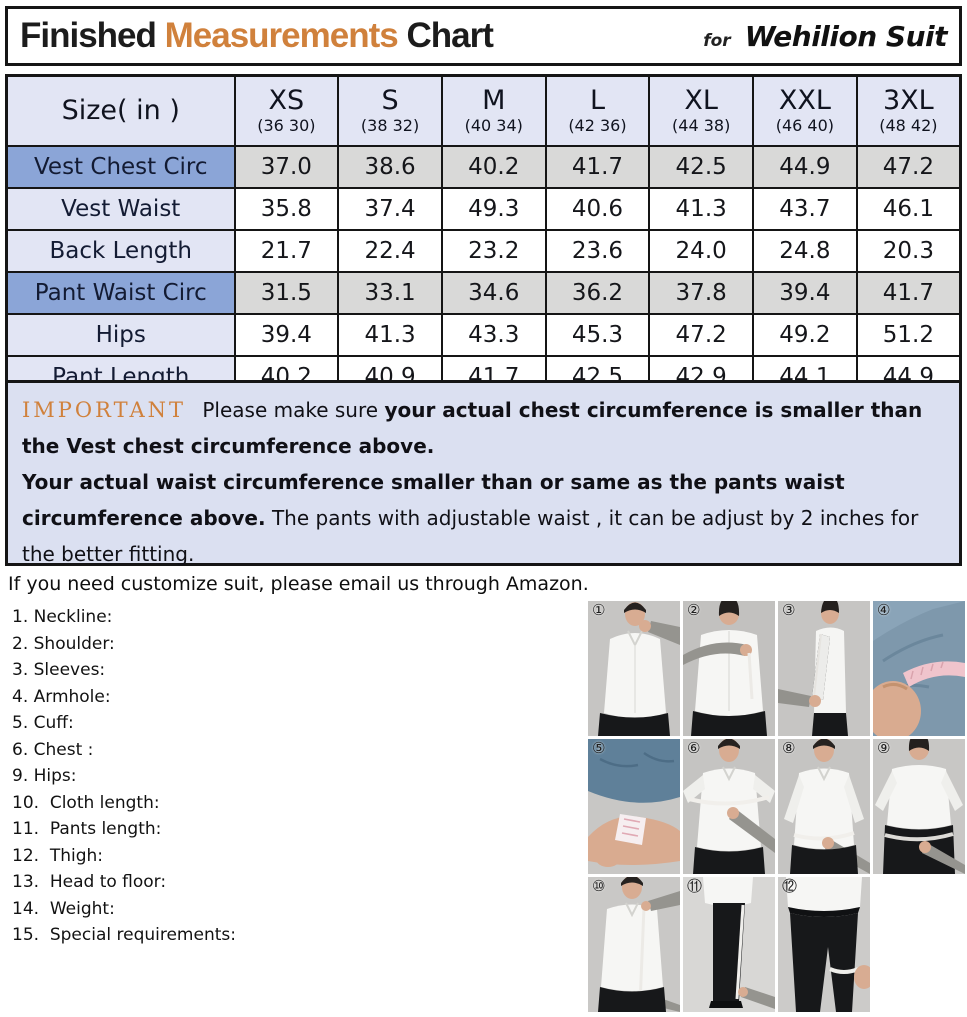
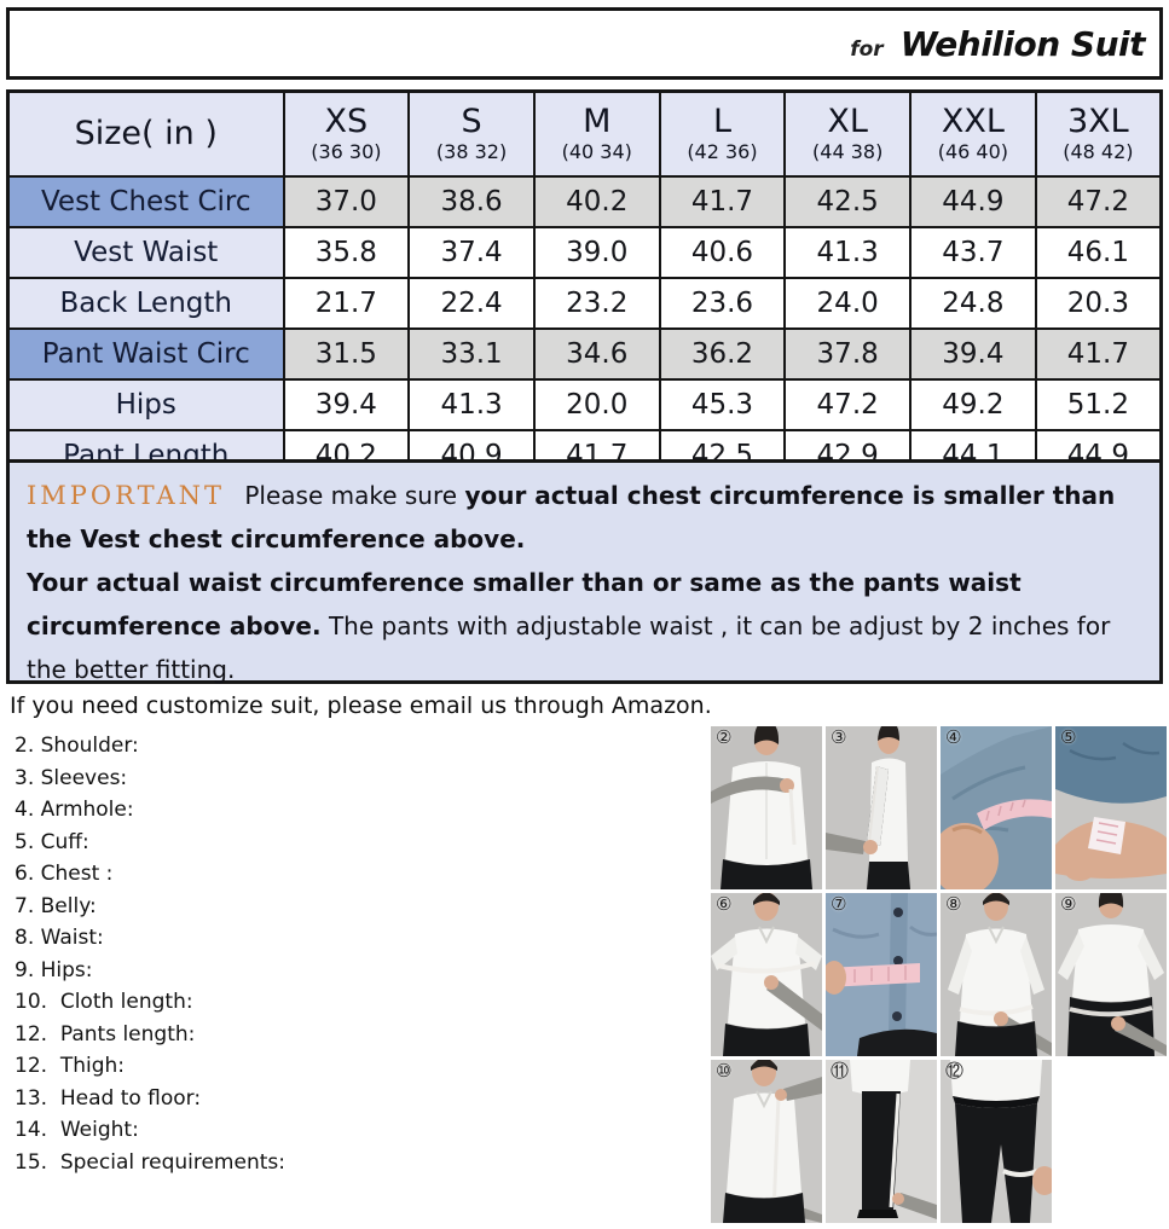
- Finished Measurements Chart
  for
  Wehilion Suit
  Size( in )	XS(36 30)	S(38 32)	M(40 34)	L(42 36)	XL(44 38)	XXL(46 40)	3XL(48 42)
  Vest Chest Circ	37.0	38.6	40.2	41.7	42.5	44.9	47.2
- Vest Waist	35.8	37.4	49.3	40.6	41.3	43.7	46.1
+ Vest Waist	35.8	37.4	39.0	40.6	41.3	43.7	46.1
  Back Length	21.7	22.4	23.2	23.6	24.0	24.8	20.3
  Pant Waist Circ	31.5	33.1	34.6	36.2	37.8	39.4	41.7
- Hips	39.4	41.3	43.3	45.3	47.2	49.2	51.2
+ Hips	39.4	41.3	20.0	45.3	47.2	49.2	51.2
  Pant Length	40.2	40.9	41.7	42.5	42.9	44.1	44.9
  IMPORTANT Please make sure your actual chest circumference is smaller than the Vest chest circumference above.
  Your actual waist circumference smaller than or same as the pants waist circumference above. The pants with adjustable waist , it can be adjust by 2 inches for the better fitting.
  If you need customize suit, please email us through Amazon.
- 1. Neckline:
  2. Shoulder:
  3. Sleeves:
  4. Armhole:
  5. Cuff:
  6. Chest :
+ 7. Belly:
+ 8. Waist:
  9. Hips:
  10. Cloth length:
- 11. Pants length:
+ 12. Pants length:
  12. Thigh:
  13. Head to floor:
  14. Weight:
  15. Special requirements:
- ①
  ②
  ③
  ④
  ⑤
  ⑥
+ ⑦
  ⑧
  ⑨
  ⑩
  ⑪
  ⑫
